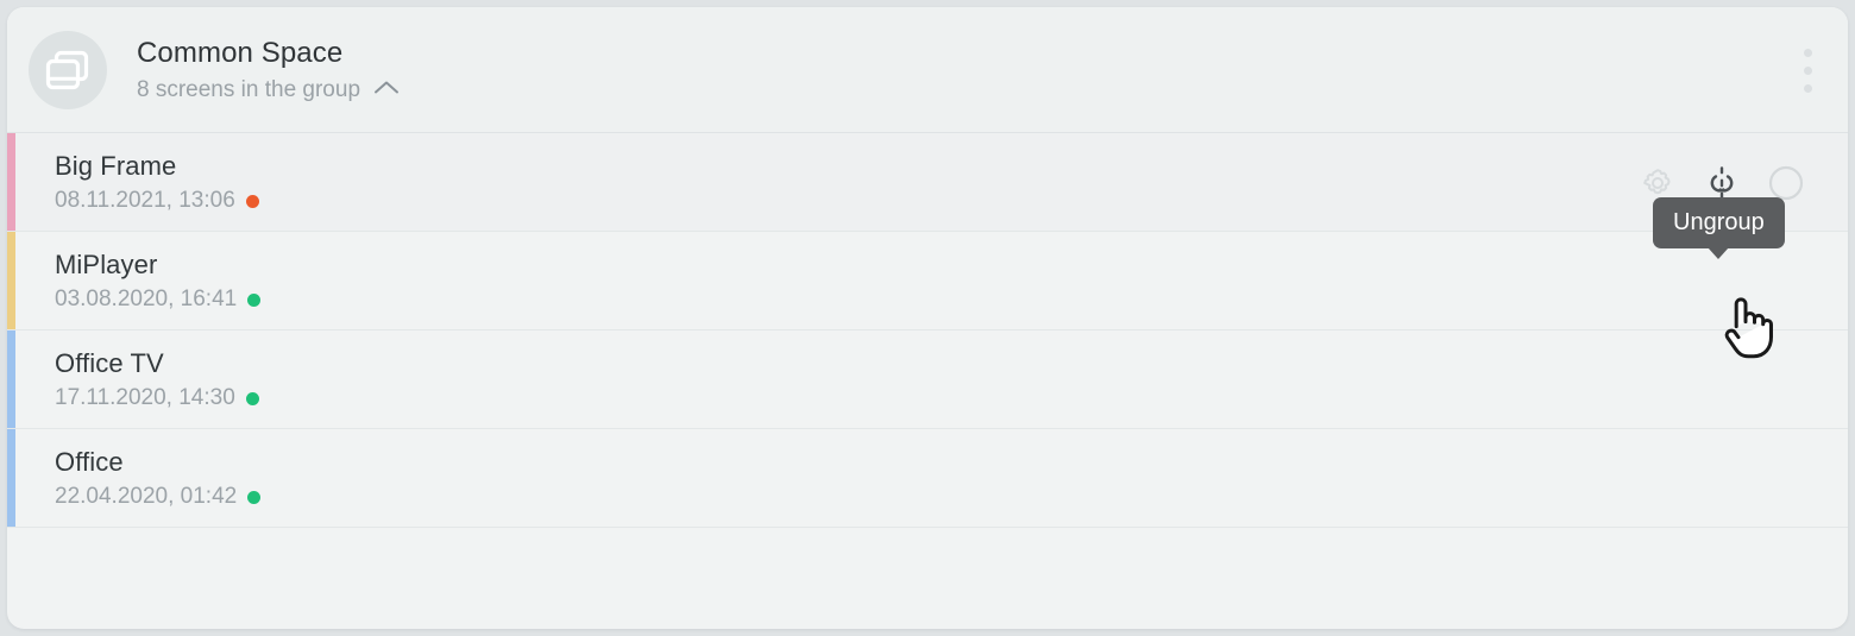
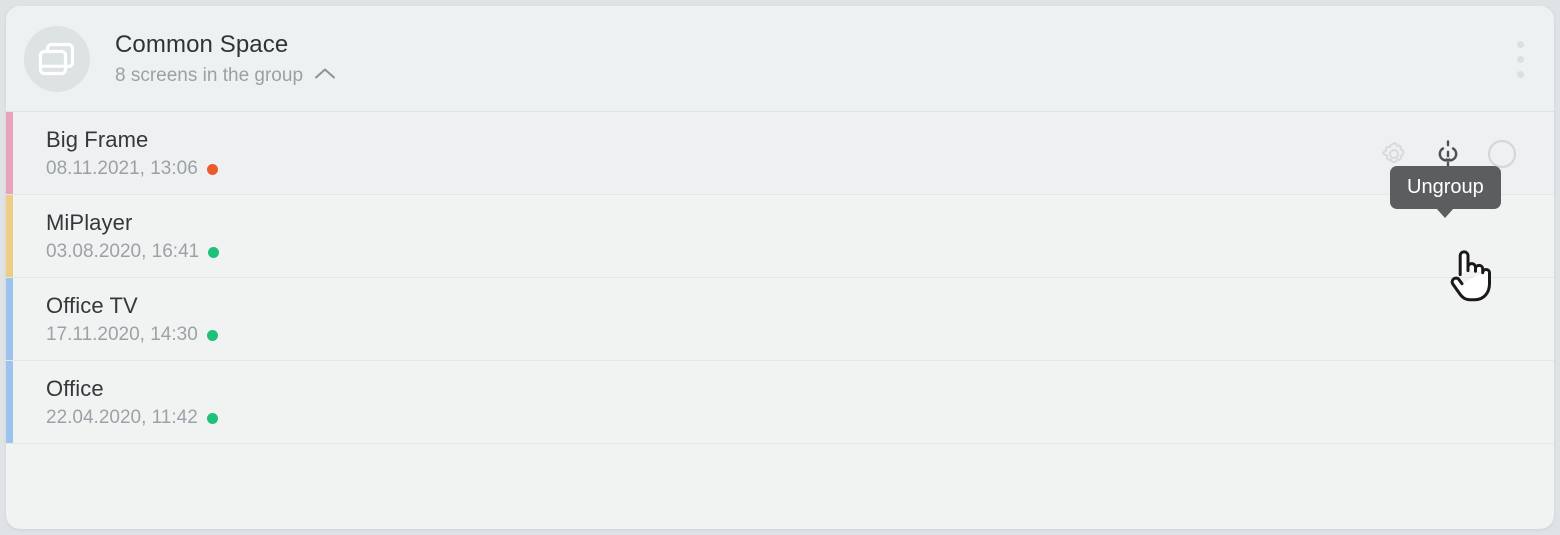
  Common Space
  8 screens in the group
  Big Frame
  08.11.2021, 13:06
  MiPlayer
  03.08.2020, 16:41
  Office TV
  17.11.2020, 14:30
  Office
- 22.04.2020, 01:42
+ 22.04.2020, 11:42
  Ungroup
